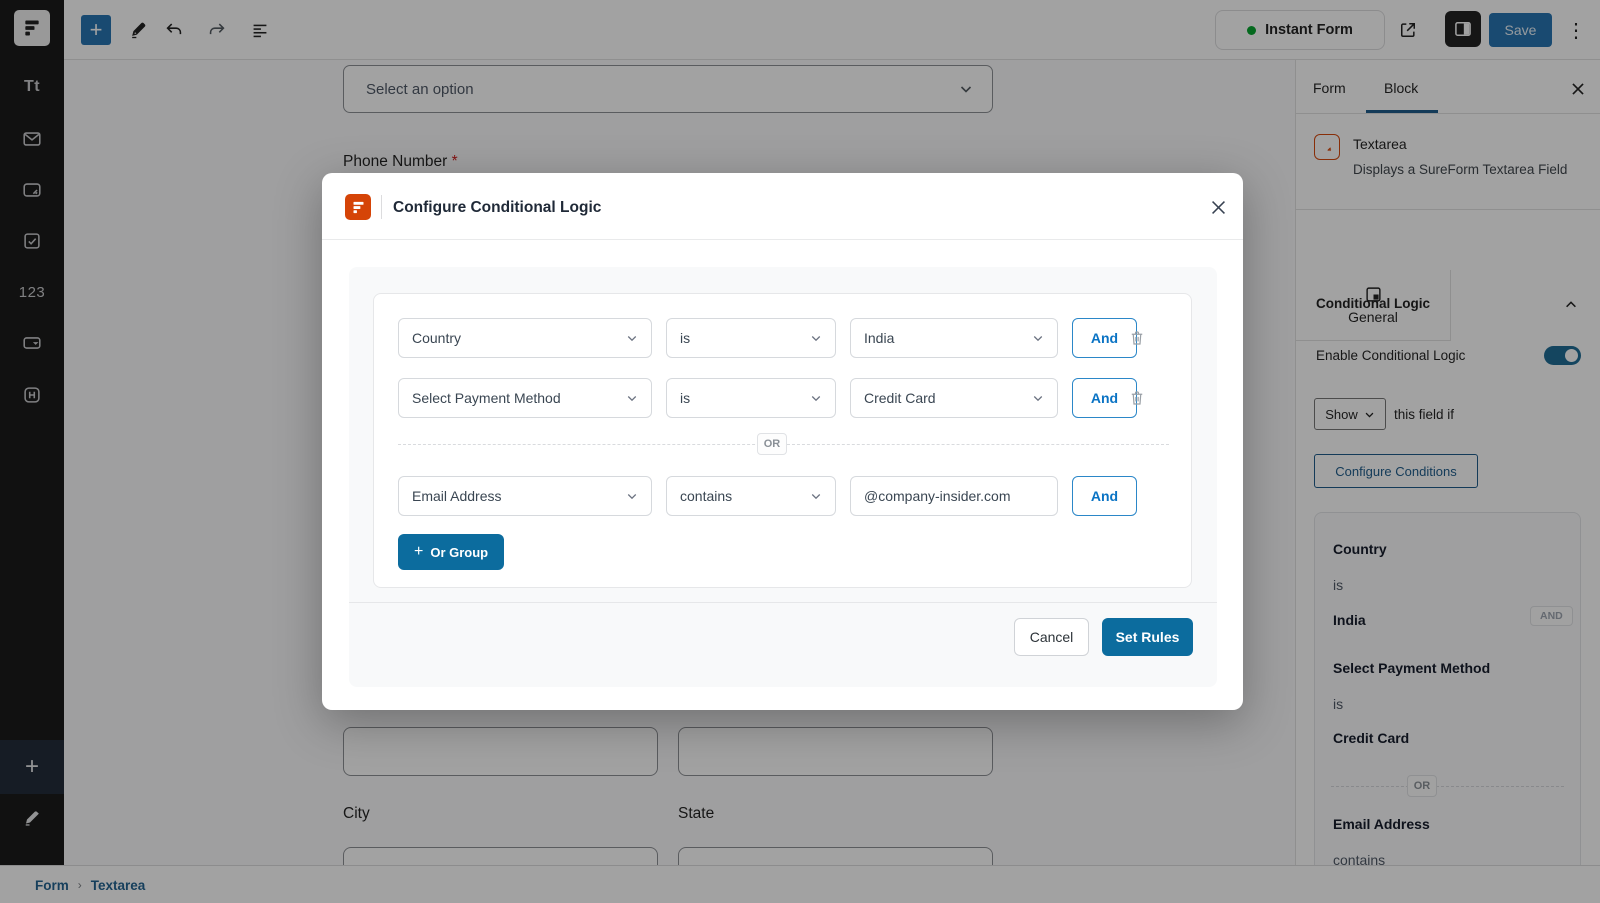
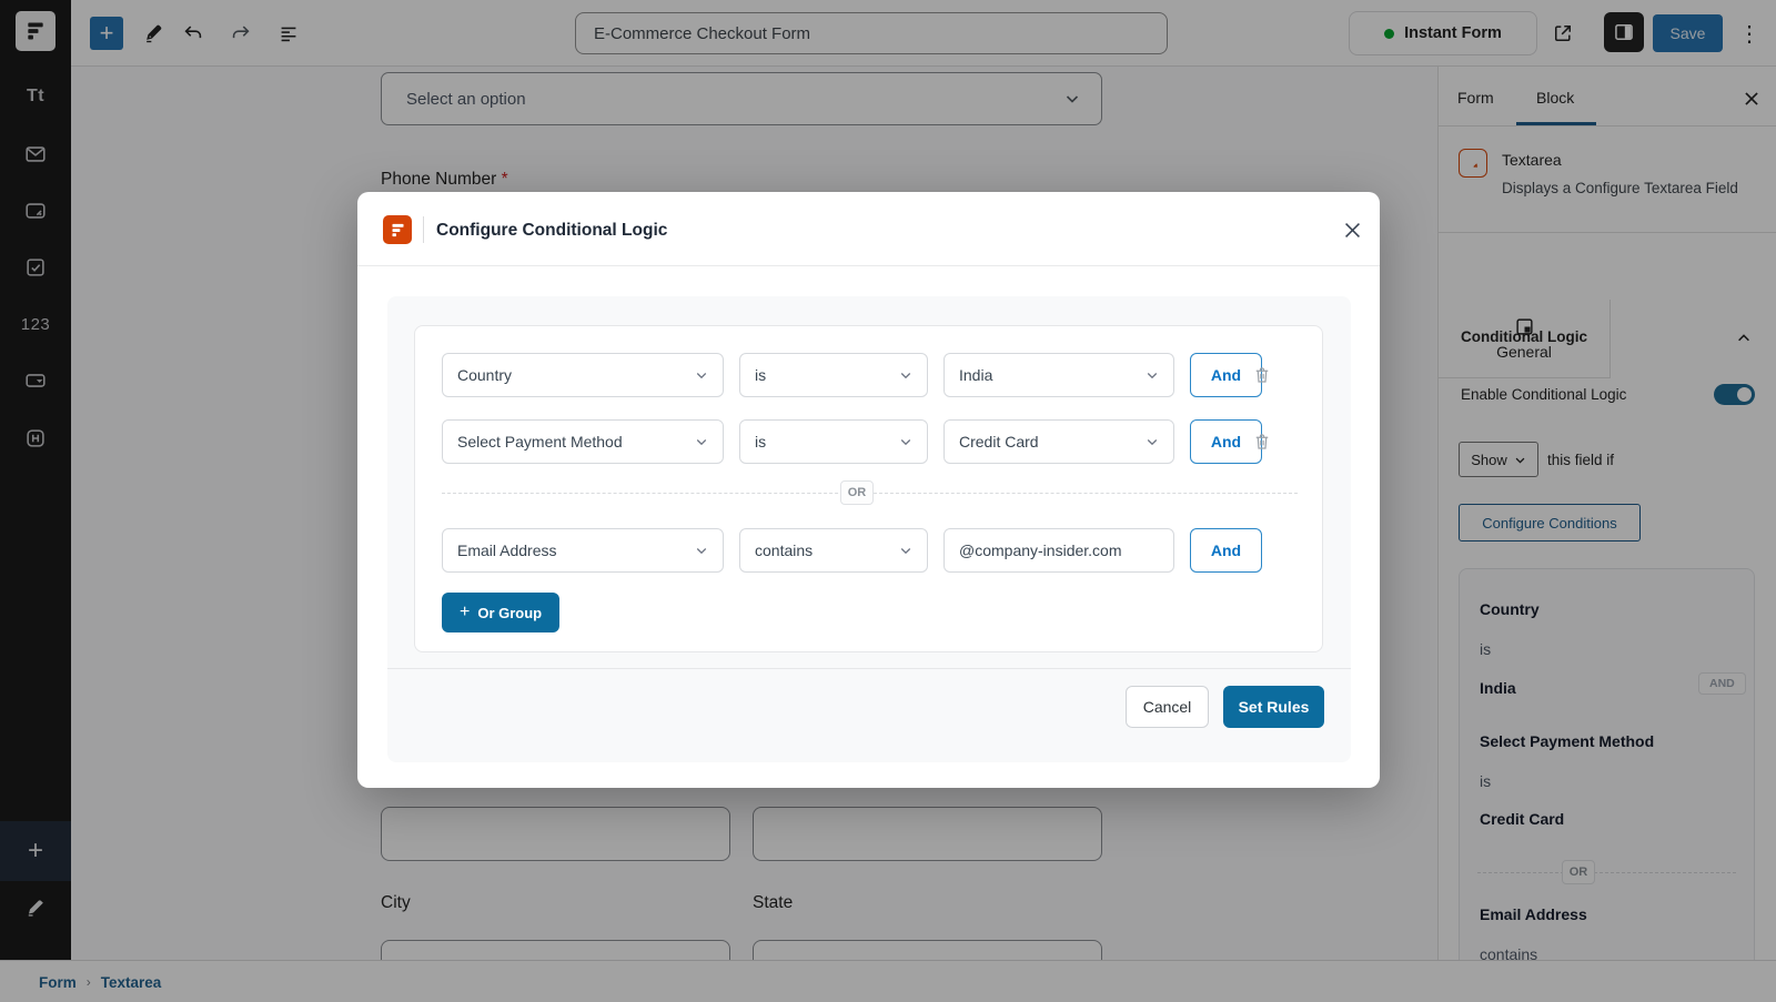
  +
+ E-Commerce Checkout Form
  Instant Form
  Save
  ⋮
  Select an option
  Phone Number *
  City
  State
  Form
  Block
  Textarea
- Displays a SureForm Textarea Field
+ Displays a Configure Textarea Field
  General
  Conditional Logic
  Enable Conditional Logic
  Show
  this field if
  Configure Conditions
  Country
  is
  India
  AND
  Select Payment Method
  is
  Credit Card
  OR
  Email Address
  contains
  Tt
  123
  +
  Form
  ›
  Textarea
  Configure Conditional Logic
  Country
  is
  India
  And
  Select Payment Method
  is
  Credit Card
  And
  OR
  Email Address
  contains
  @company-insider.com
  And
  +
  Or Group
  Cancel
  Set Rules
